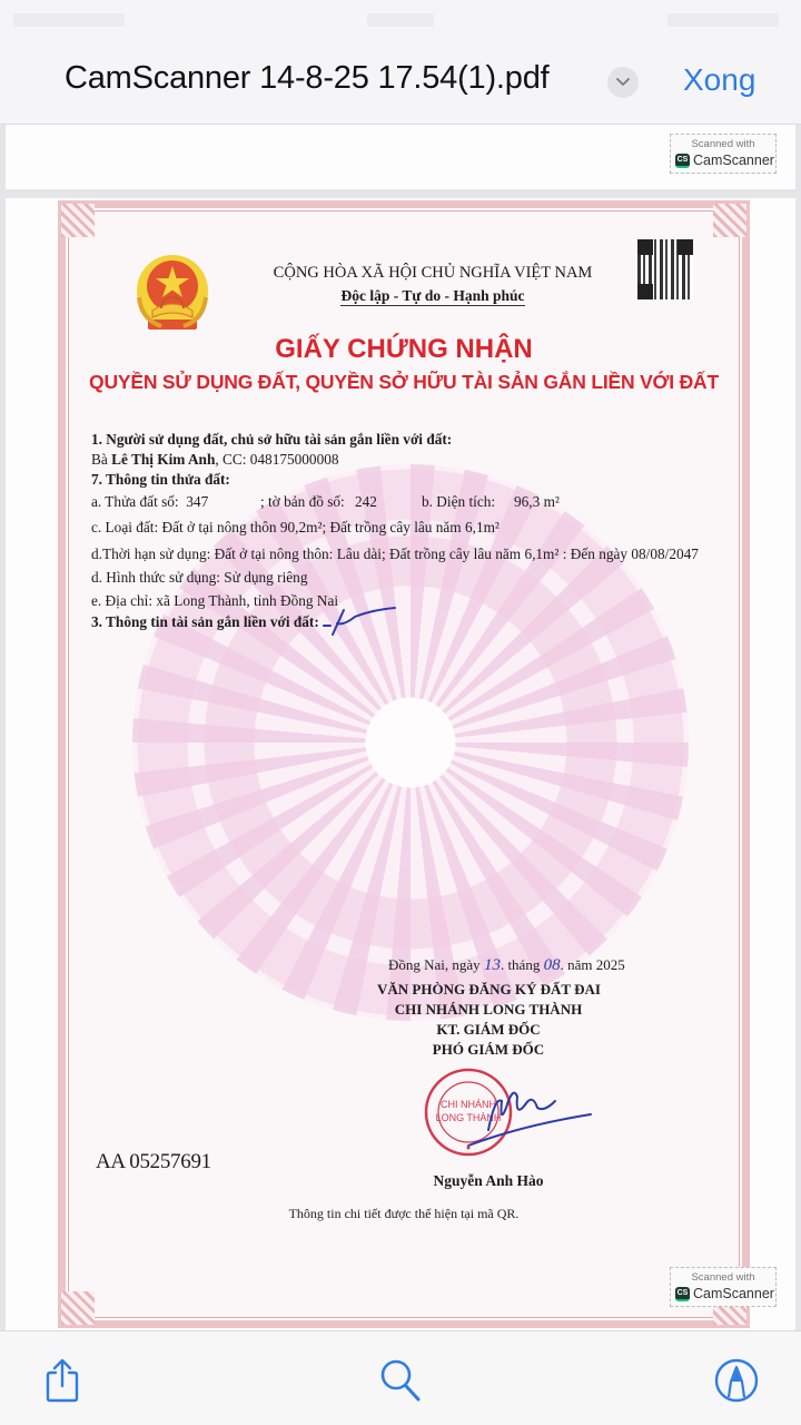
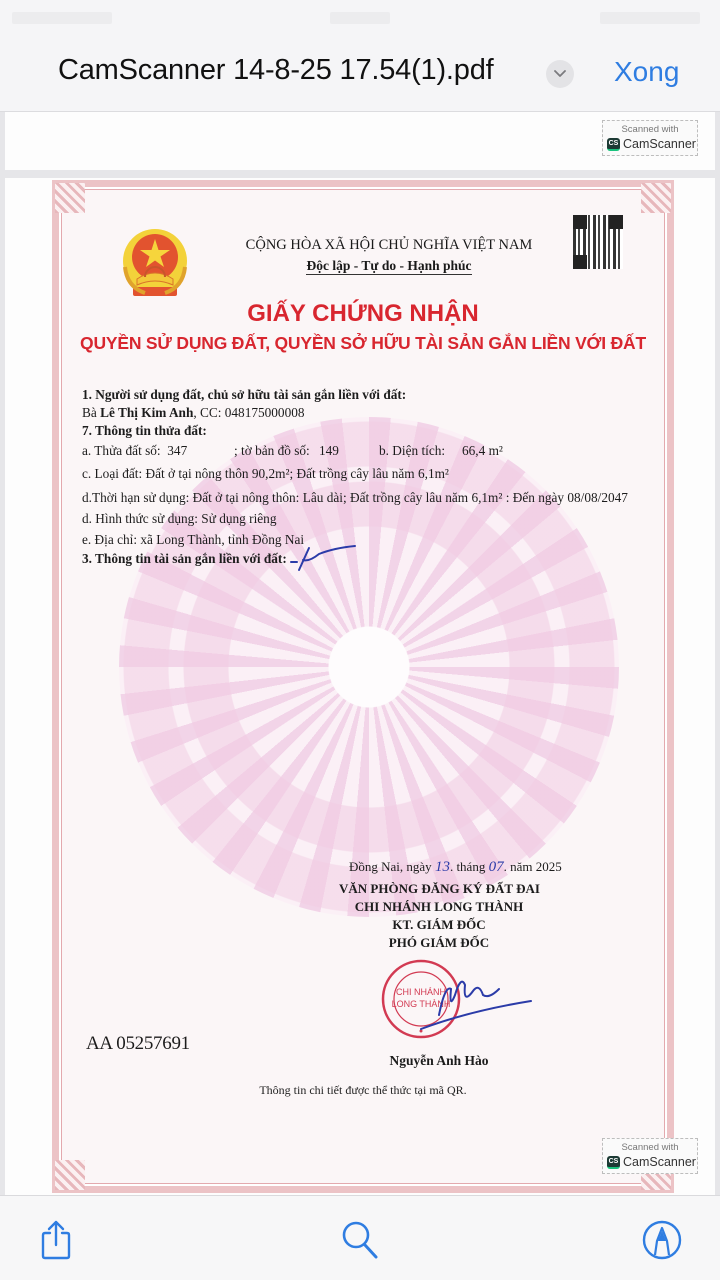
  CamScanner 14-8-25 17.54(1).pdf
  Xong
  Scanned with
  CamScanner
  CỘNG HÒA XÃ HỘI CHỦ NGHĨA VIỆT NAM
  Độc lập - Tự do - Hạnh phúc
  GIẤY CHỨNG NHẬN
  QUYỀN SỬ DỤNG ĐẤT, QUYỀN SỞ HỮU TÀI SẢN GẮN LIỀN VỚI ĐẤT
  1. Người sử dụng đất, chủ sở hữu tài sản gắn liền với đất:
  Bà Lê Thị Kim Anh, CC: 048175000008
  7. Thông tin thửa đất:
  a. Thửa đất số: 347
  ; tờ bản đồ số:
- 242
+ 149
  b. Diện tích:
- 96,3 m²
+ 66,4 m²
  c. Loại đất: Đất ở tại nông thôn 90,2m²; Đất trồng cây lâu năm 6,1m²
  d.Thời hạn sử dụng: Đất ở tại nông thôn: Lâu dài; Đất trồng cây lâu năm 6,1m² : Đến ngày 08/08/2047
  d. Hình thức sử dụng: Sử dụng riêng
  e. Địa chỉ: xã Long Thành, tỉnh Đồng Nai
  3. Thông tin tài sản gắn liền với đất:
- Đồng Nai, ngày 13. tháng 08. năm 2025
+ Đồng Nai, ngày 13. tháng 07. năm 2025
  VĂN PHÒNG ĐĂNG KÝ ĐẤT ĐAI
  CHI NHÁNH LONG THÀNH
  KT. GIÁM ĐỐC
  PHÓ GIÁM ĐỐC
  CHI NHÁNH
  LONG THÀH
  Nguyễn Anh Hào
  AA 05257691
- Thông tin chi tiết được thể hiện tại mã QR.
+ Thông tin chi tiết được thể thức tại mã QR.
  Scanned with
  CamScanner
